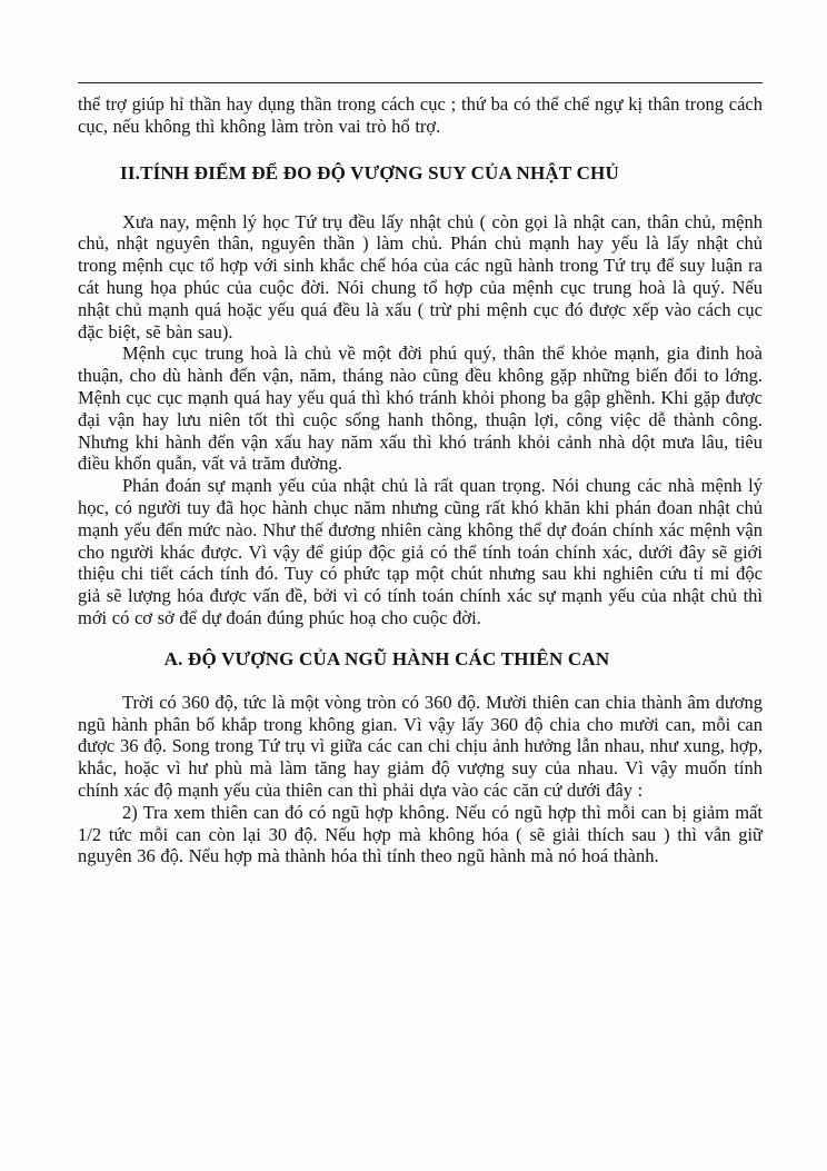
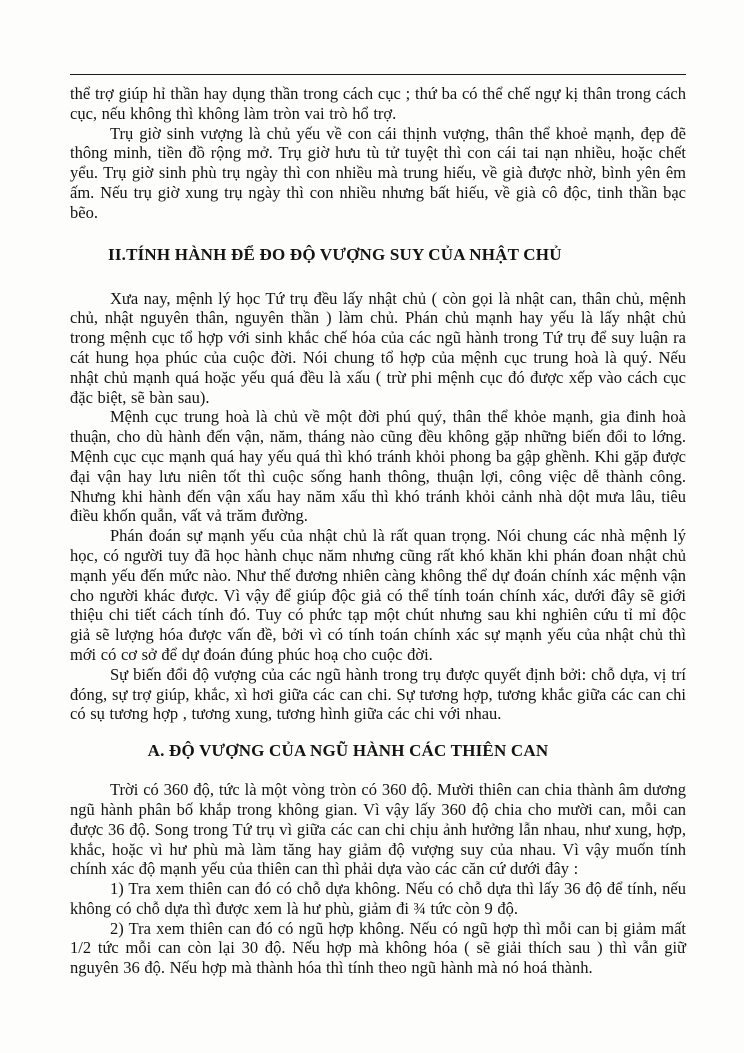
  thể trợ giúp hỉ thần hay dụng thần trong cách cục ; thứ ba có thể chế ngự kị thân trong cách cục, nếu không thì không làm tròn vai trò hổ trợ.
+ Trụ giờ sinh vượng là chủ yếu về con cái thịnh vượng, thân thể khoẻ mạnh, đẹp đẽ thông minh, tiền đồ rộng mở. Trụ giờ hưu tù tử tuyệt thì con cái tai nạn nhiều, hoặc chết yểu. Trụ giờ sinh phù trụ ngày thì con nhiều mà trung hiếu, về già được nhờ, bình yên êm ấm. Nếu trụ giờ xung trụ ngày thì con nhiều nhưng bất hiếu, về già cô độc, tinh thần bạc bẽo.
- II.TÍNH ĐIỂM ĐỂ ĐO ĐỘ VƯỢNG SUY CỦA NHẬT CHỦ
+ II.TÍNH HÀNH ĐỂ ĐO ĐỘ VƯỢNG SUY CỦA NHẬT CHỦ
  Xưa nay, mệnh lý học Tứ trụ đều lấy nhật chủ ( còn gọi là nhật can, thân chủ, mệnh chủ, nhật nguyên thân, nguyên thần ) làm chủ. Phán chủ mạnh hay yếu là lấy nhật chủ trong mệnh cục tổ hợp với sinh khắc chế hóa của các ngũ hành trong Tứ trụ để suy luận ra cát hung họa phúc của cuộc đời. Nói chung tổ hợp của mệnh cục trung hoà là quý. Nếu nhật chủ mạnh quá hoặc yếu quá đều là xấu ( trừ phi mệnh cục đó được xếp vào cách cục đặc biệt, sẽ bàn sau).
  Mệnh cục trung hoà là chủ về một đời phú quý, thân thể khỏe mạnh, gia đinh hoà thuận, cho dù hành đến vận, năm, tháng nào cũng đều không gặp những biến đổi to lớng. Mệnh cục cục mạnh quá hay yếu quá thì khó tránh khỏi phong ba gập ghềnh. Khi gặp được đại vận hay lưu niên tốt thì cuộc sống hanh thông, thuận lợi, công việc dễ thành công. Nhưng khi hành đến vận xấu hay năm xấu thì khó tránh khỏi cảnh nhà dột mưa lâu, tiêu điều khốn quẫn, vất vả trăm đường.
  Phán đoán sự mạnh yếu của nhật chủ là rất quan trọng. Nói chung các nhà mệnh lý học, có người tuy đã học hành chục năm nhưng cũng rất khó khăn khi phán đoan nhật chủ mạnh yếu đến mức nào. Như thế đương nhiên càng không thể dự đoán chính xác mệnh vận cho người khác được. Vì vậy để giúp độc giả có thể tính toán chính xác, dưới đây sẽ giới thiệu chi tiết cách tính đó. Tuy có phức tạp một chút nhưng sau khi nghiên cứu tỉ mỉ độc giả sẽ lượng hóa được vấn đề, bởi vì có tính toán chính xác sự mạnh yếu của nhật chủ thì mới có cơ sở để dự đoán đúng phúc hoạ cho cuộc đời.
+ Sự biến đổi độ vượng của các ngũ hành trong trụ được quyết định bởi: chỗ dựa, vị trí đóng, sự trợ giúp, khắc, xì hơi giữa các can chi. Sự tương hợp, tương khắc giữa các can chi có sụ tương hợp , tương xung, tương hình giữa các chi với nhau.
  A. ĐỘ VƯỢNG CỦA NGŨ HÀNH CÁC THIÊN CAN
  Trời có 360 độ, tức là một vòng tròn có 360 độ. Mười thiên can chia thành âm dương ngũ hành phân bố khắp trong không gian. Vì vậy lấy 360 độ chia cho mười can, mỗi can được 36 độ. Song trong Tứ trụ vì giữa các can chi chịu ảnh hưởng lẫn nhau, như xung, hợp, khắc, hoặc vì hư phù mà làm tăng hay giảm độ vượng suy của nhau. Vì vậy muốn tính chính xác độ mạnh yếu của thiên can thì phải dựa vào các căn cứ dưới đây :
+ 1) Tra xem thiên can đó có chỗ dựa không. Nếu có chỗ dựa thì lấy 36 độ để tính, nếu không có chỗ dựa thì được xem là hư phù, giảm đi ¾ tức còn 9 độ.
  2) Tra xem thiên can đó có ngũ hợp không. Nếu có ngũ hợp thì mỗi can bị giảm mất 1/2 tức mỗi can còn lại 30 độ. Nếu hợp mà không hóa ( sẽ giải thích sau ) thì vẫn giữ nguyên 36 độ. Nếu hợp mà thành hóa thì tính theo ngũ hành mà nó hoá thành.
